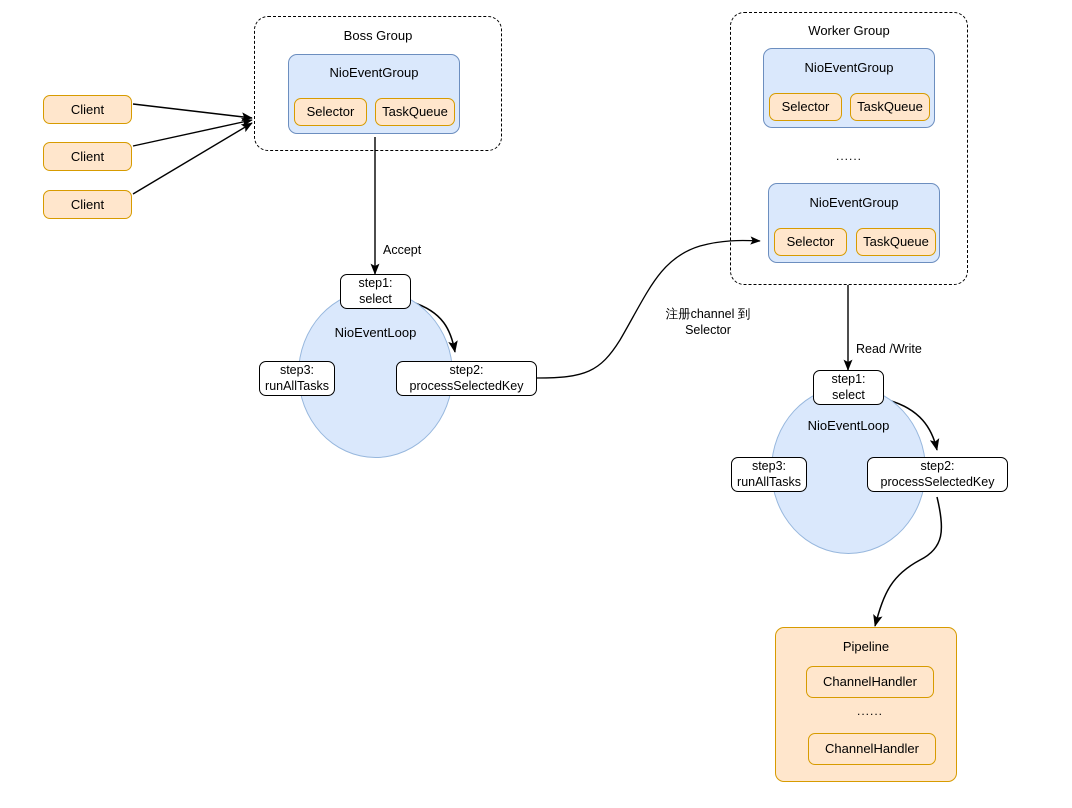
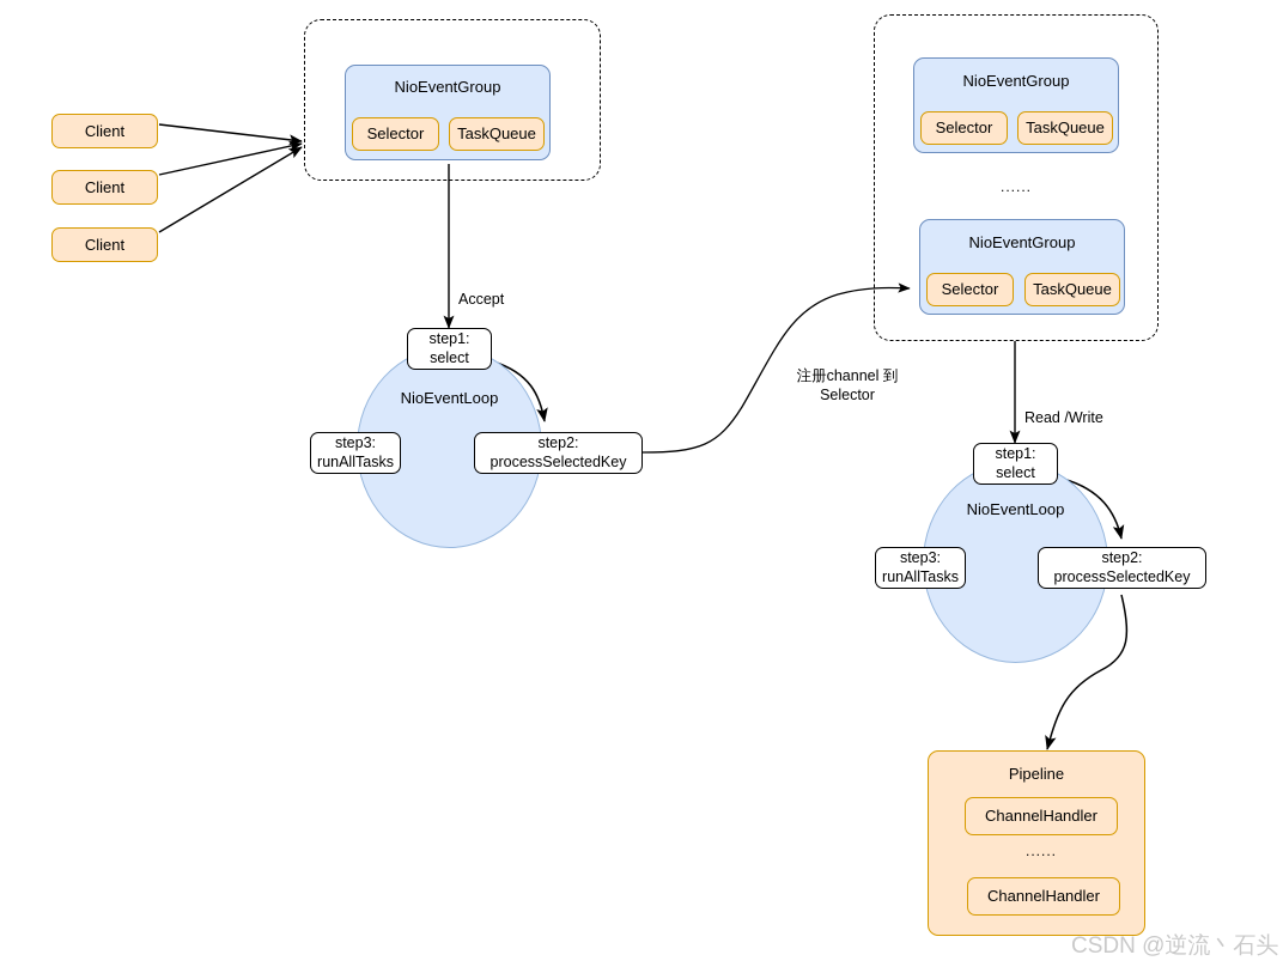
- Boss Group
  NioEventGroup
  Selector
  TaskQueue
  Client
  Client
  Client
- Worker Group
  NioEventGroup
  Selector
  TaskQueue
  ......
  NioEventGroup
  Selector
  TaskQueue
  NioEventLoop
  step1:
  select
  step2:
  processSelectedKey
  step3:
  runAllTasks
  NioEventLoop
  step1:
  select
  step2:
  processSelectedKey
  step3:
  runAllTasks
  Pipeline
  ChannelHandler
  ......
  ChannelHandler
  Accept
  注册channel 到
  Selector
  Read /Write
+ CSDN @逆流丶石头
